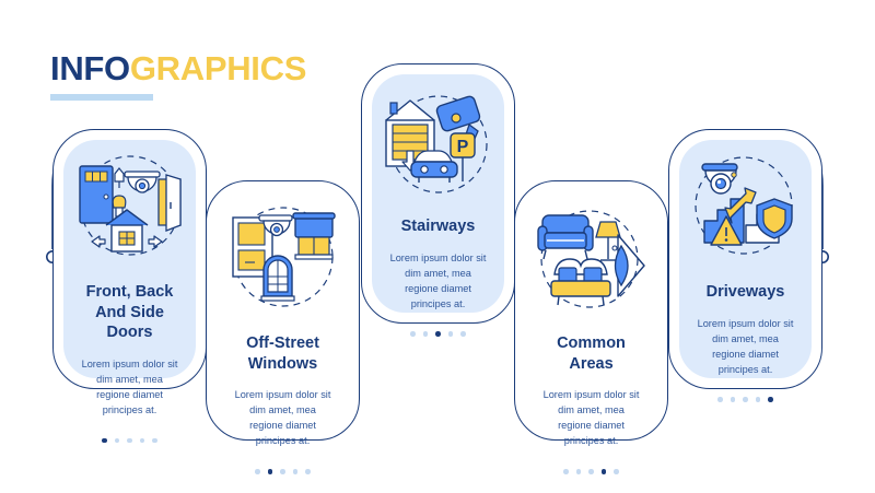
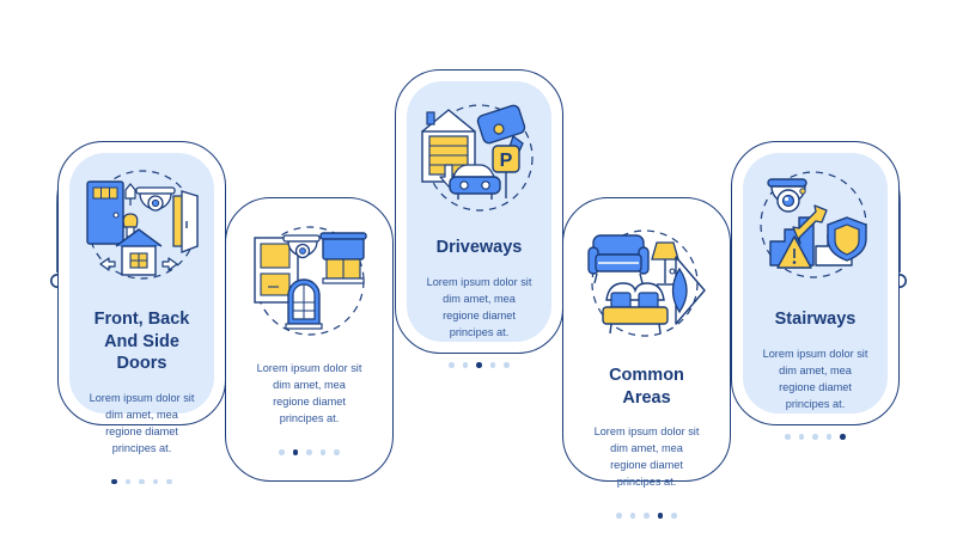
- INFOGRAPHICS
  Front, Back And Side Doors
  Lorem ipsum dolor sit dim amet, mea regione diamet principes at.
- Off-Street Windows
  Lorem ipsum dolor sit dim amet, mea regione diamet principes at.
  P
- Stairways
+ Driveways
  Lorem ipsum dolor sit dim amet, mea regione diamet principes at.
  Common Areas
  Lorem ipsum dolor sit dim amet, mea regione diamet principes at.
- Driveways
+ Stairways
  Lorem ipsum dolor sit dim amet, mea regione diamet principes at.
